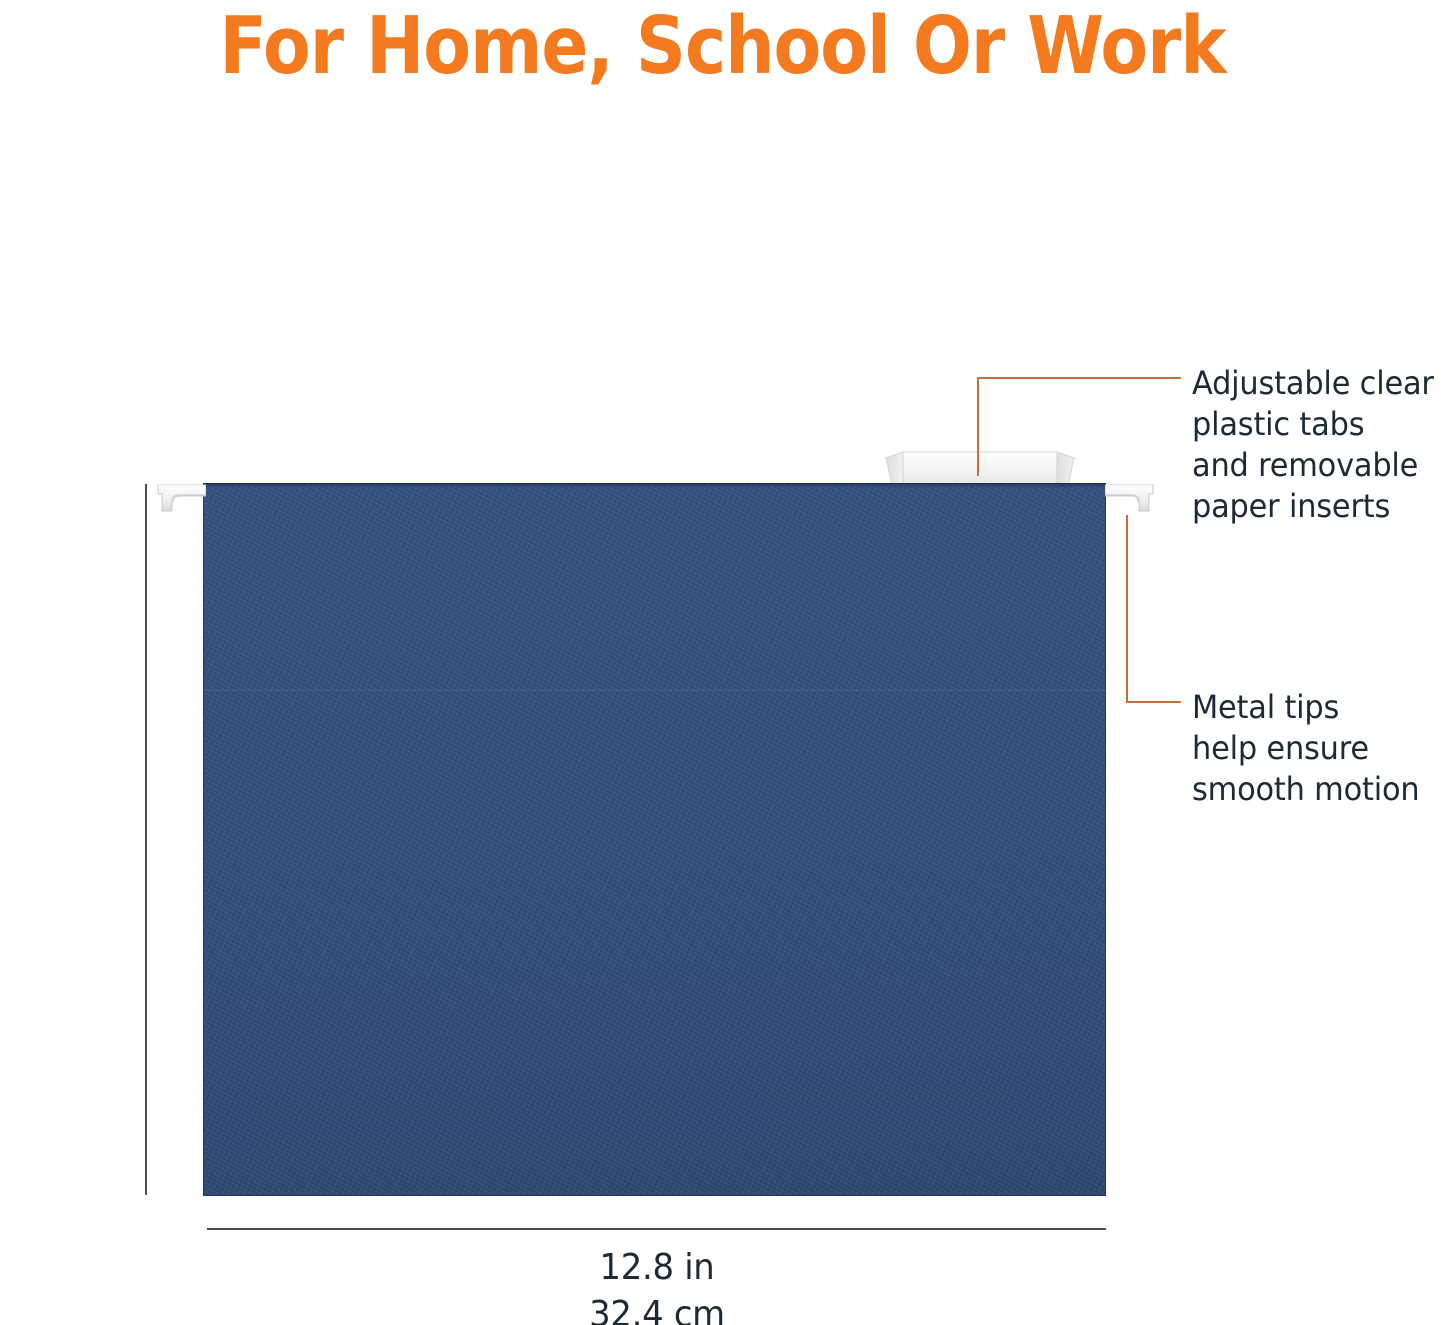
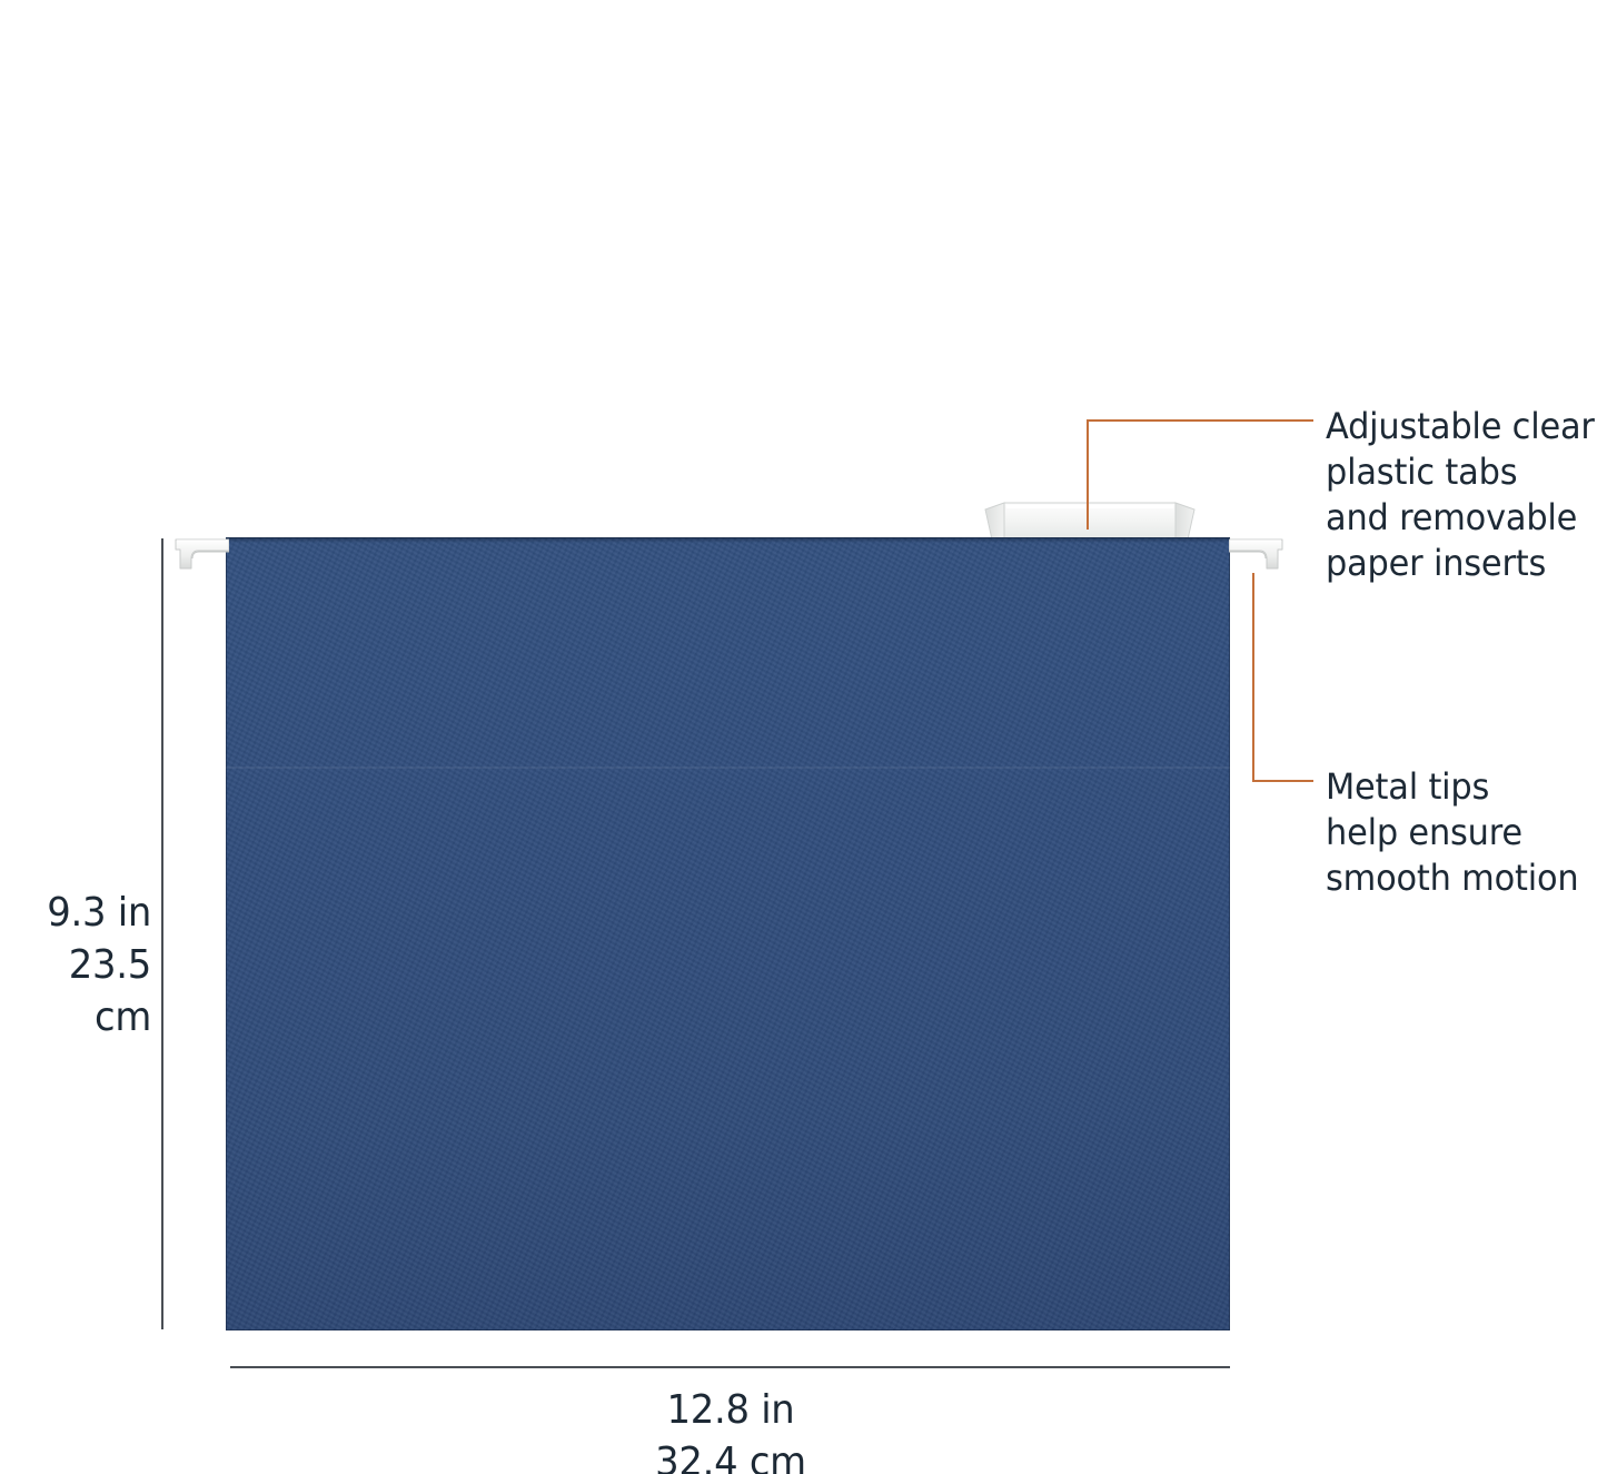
- For Home, School Or Work
  Adjustable clear
  plastic tabs
  and removable
  paper inserts
  Metal tips
  help ensure
  smooth motion
+ 9.3 in
+ 23.5 cm
  12.8 in
  32.4 cm
